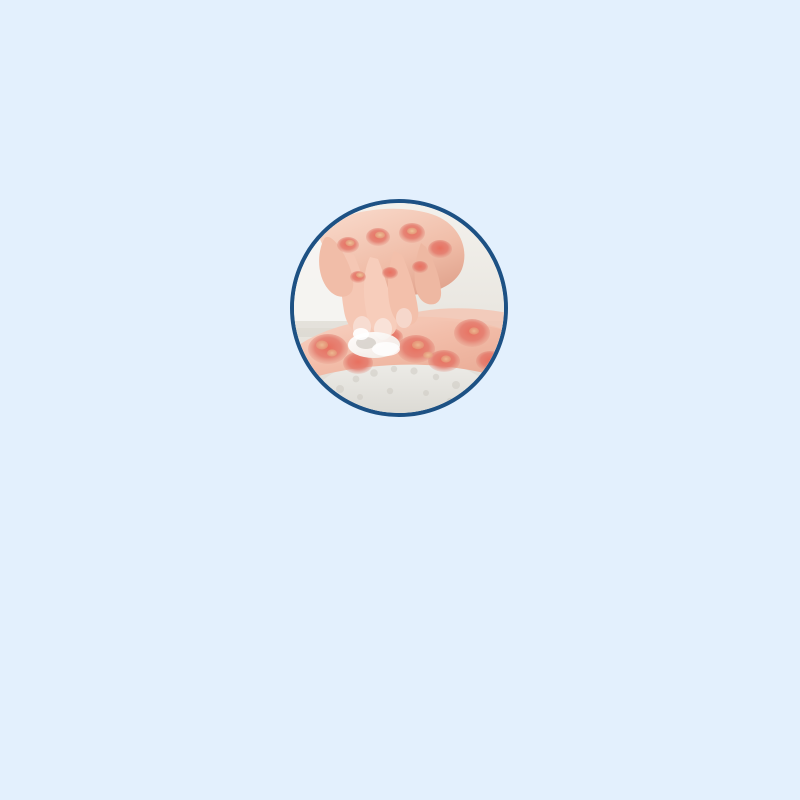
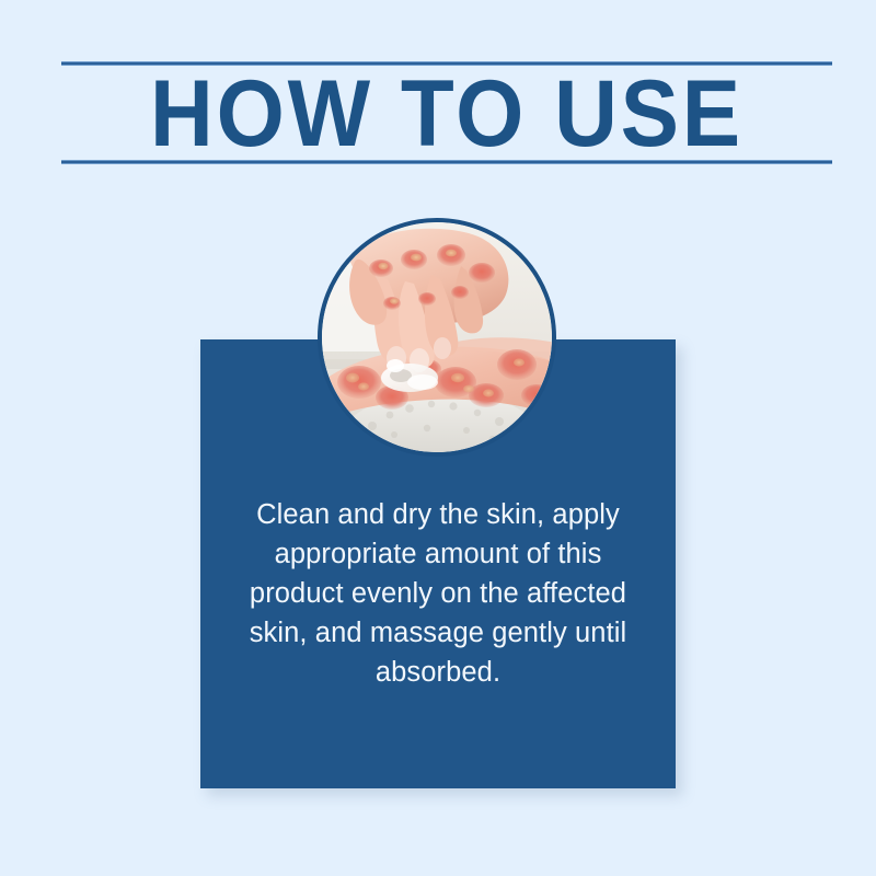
+ HOW TO USE
+ Clean and dry the skin, apply appropriate amount of this product evenly on the affected skin, and massage gently until absorbed.
